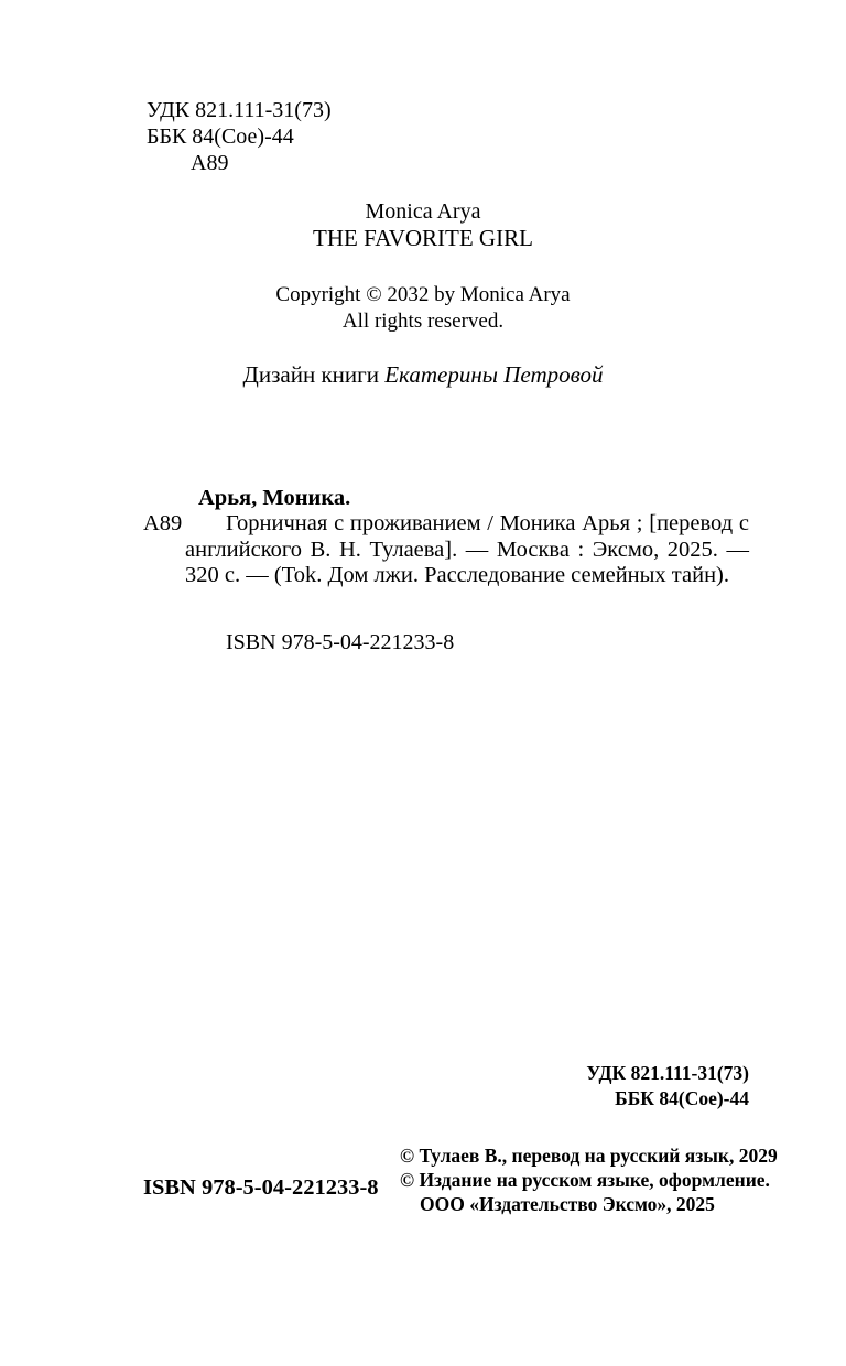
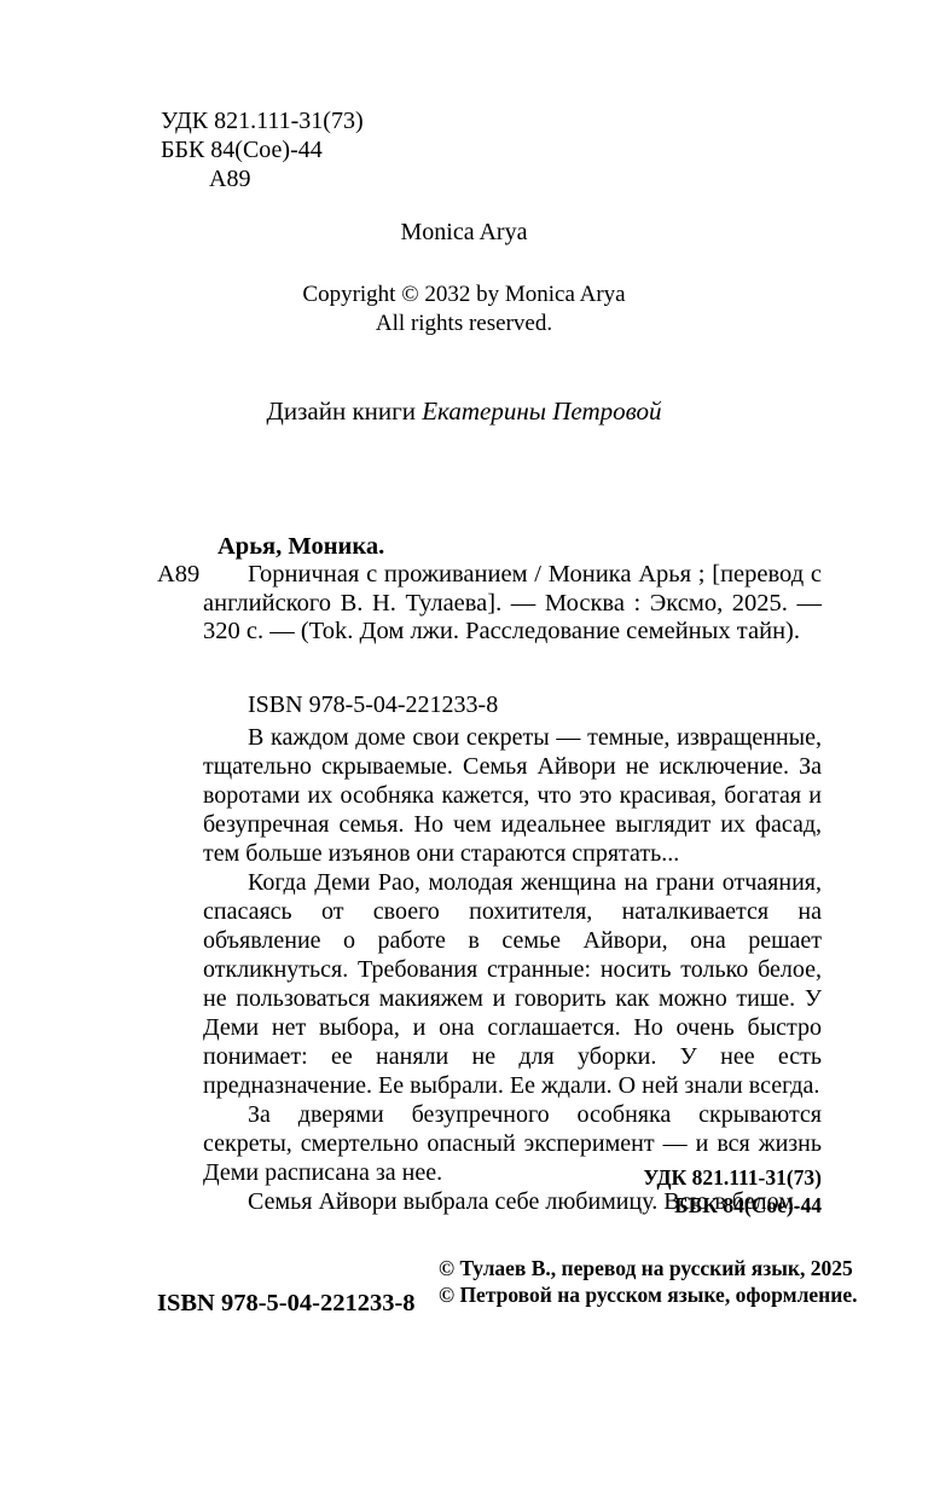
  УДК 821.111-31(73)
  ББК 84(Сое)-44
  А89
  Monica Arya
- THE FAVORITE GIRL
  Copyright © 2032 by Monica Arya
  All rights reserved.
  Дизайн книги Екатерины Петровой
  Арья, Моника.
  А89
  Горничная с проживанием / Моника Арья ; [перевод с английского В. Н. Тулаева]. — Москва : Эксмо, 2025. — 320 с. — (Tok. Дом лжи. Расследование семейных тайн).
  ISBN 978-5-04-221233-8
+ В каждом доме свои секреты — темные, извращенные, тщательно скрываемые. Семья Айвори не исключение. За воротами их особняка кажется, что это красивая, богатая и безупречная семья. Но чем идеальнее выглядит их фасад, тем больше изъянов они стараются спрятать...
+ Когда Деми Рао, молодая женщина на грани отчаяния, спасаясь от своего похитителя, наталкивается на объявление о работе в семье Айвори, она решает откликнуться. Требования странные: носить только белое, не пользоваться макияжем и говорить как можно тише. У Деми нет выбора, и она соглашается. Но очень быстро понимает: ее наняли не для уборки. У нее есть предназначение. Ее выбрали. Ее ждали. О ней знали всегда.
+ За дверями безупречного особняка скрываются секреты, смертельно опасный эксперимент — и вся жизнь Деми расписана за нее.
+ Семья Айвори выбрала себе любимицу. Всю в белом...
  УДК 821.111-31(73)
  ББК 84(Сое)-44
- © Тулаев В., перевод на русский язык, 2029
+ © Тулаев В., перевод на русский язык, 2025
- © Издание на русском языке, оформление.
+ © Петровой на русском языке, оформление.
- ООО «Издательство Эксмо», 2025
  ISBN 978-5-04-221233-8
